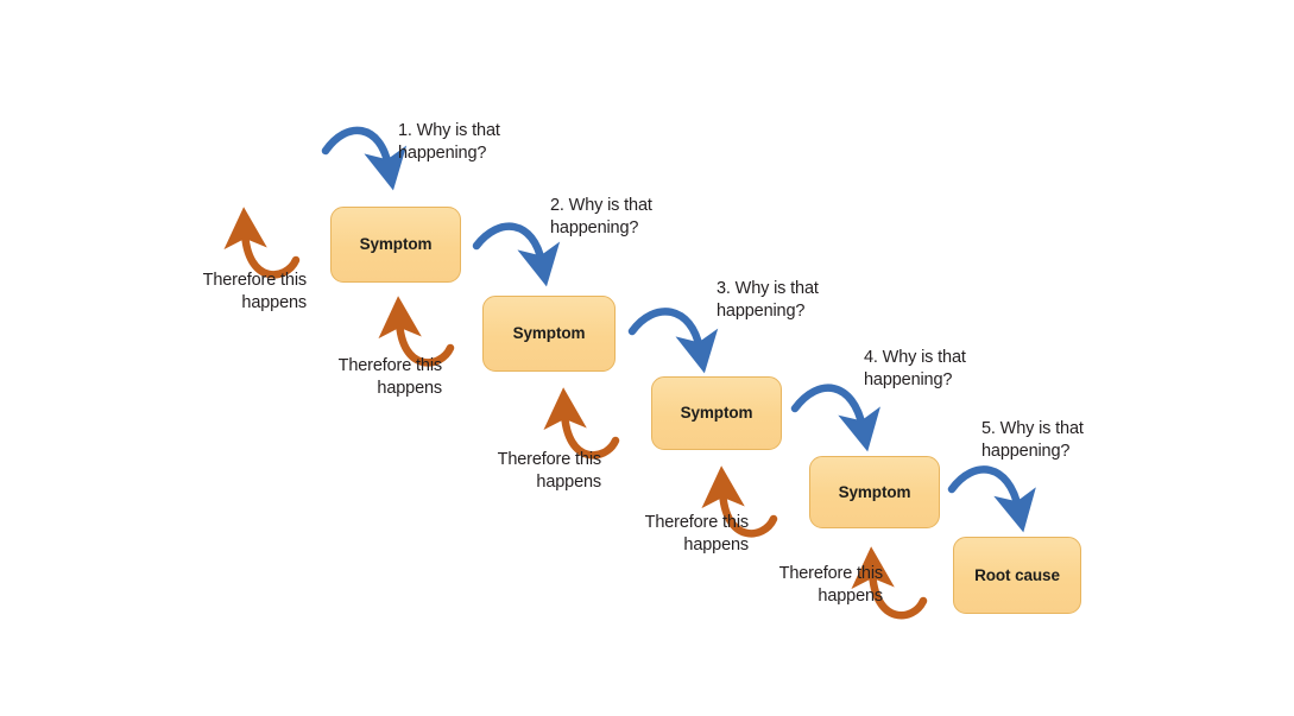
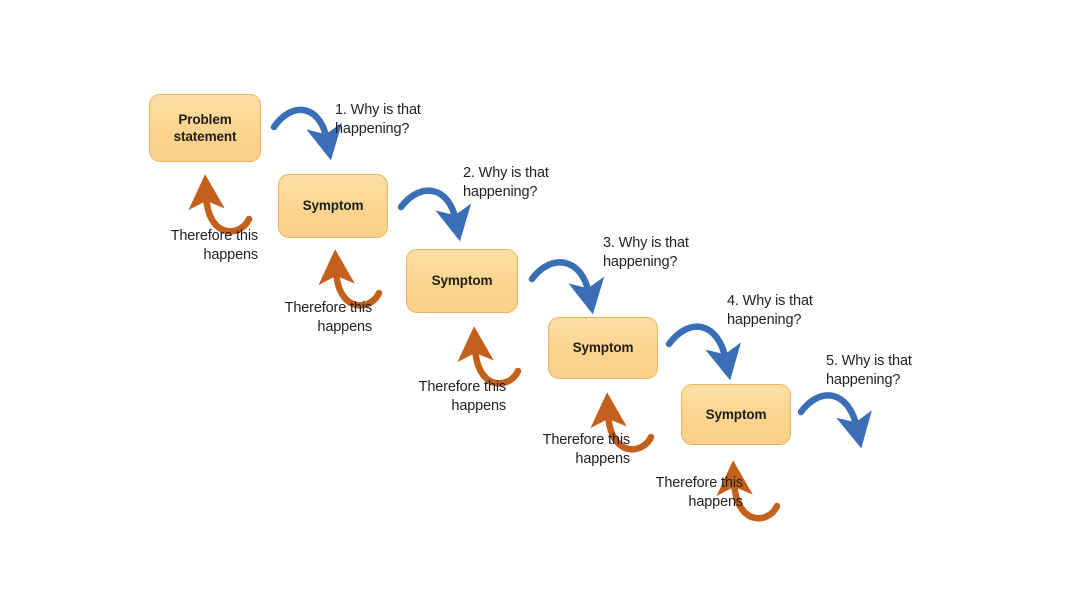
+ Problem
+ statement
  Symptom
  Symptom
  Symptom
  Symptom
- Root cause
  1. Why is that
  happening?
  2. Why is that
  happening?
  3. Why is that
  happening?
  4. Why is that
  happening?
  5. Why is that
  happening?
  Therefore this
  happens
  Therefore this
  happens
  Therefore this
  happens
  Therefore this
  happens
  Therefore this
  happens
